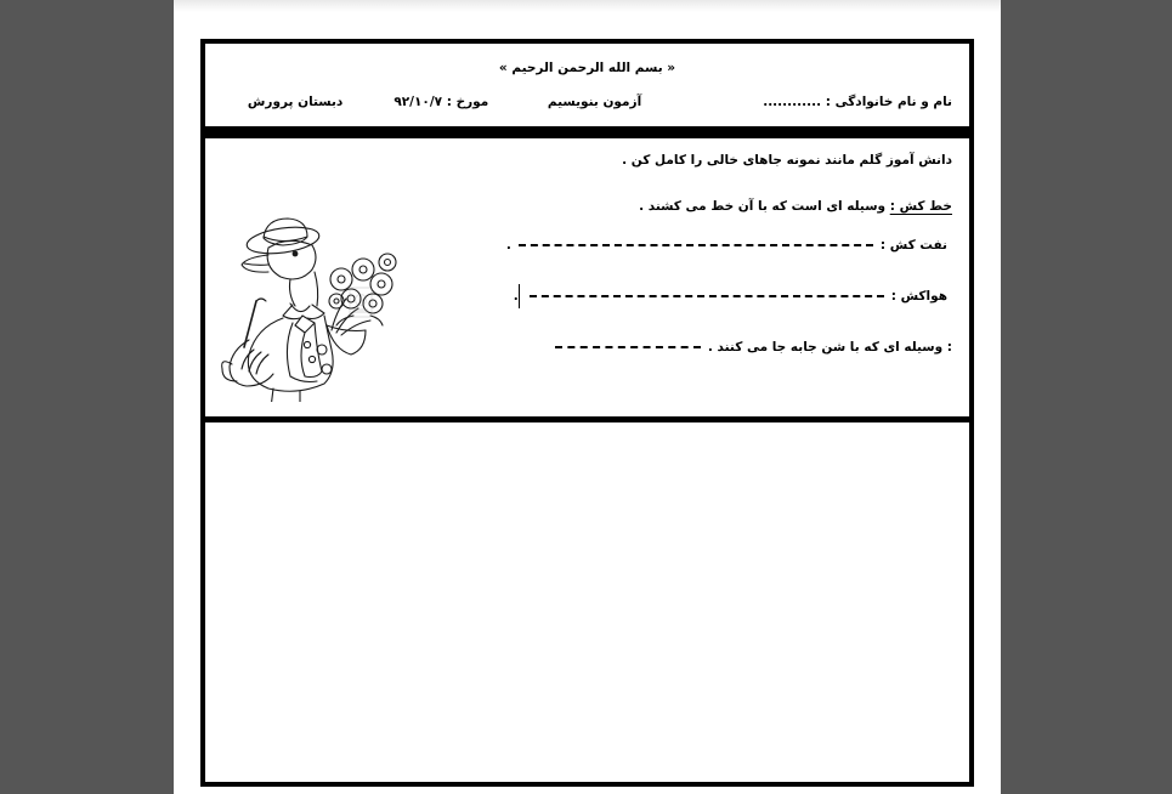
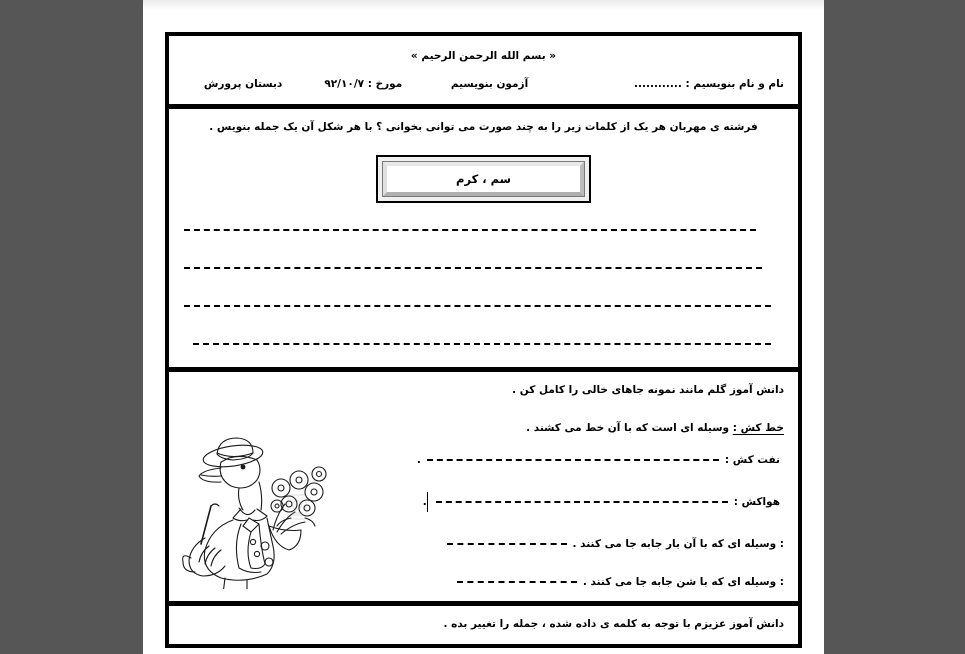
  « بسم الله الرحمن الرحیم »
- نام و نام خانوادگی : ............
+ نام و نام بنویسیم : ............
  آزمون بنویسیم
  مورخ : ۹۲/۱۰/۷
  دبستان پرورش
+ فرشته ی مهربان هر یک از کلمات زیر را به چند صورت می توانی بخوانی ؟ با هر شکل آن یک جمله بنویس .
+ سم ، کرم
  دانش آموز گلم مانند نمونه جاهای خالی را کامل کن .
  خط کش : وسیله ای است که با آن خط می کشند .
  نفت کش :
  .
  هواکش :
  .
+ : وسیله ای که با آن بار جابه جا می کنند .
  : وسیله ای که با شن جابه جا می کنند .
+ دانش آموز عزیزم با توجه به کلمه ی داده شده ، جمله را تغییر بده .
